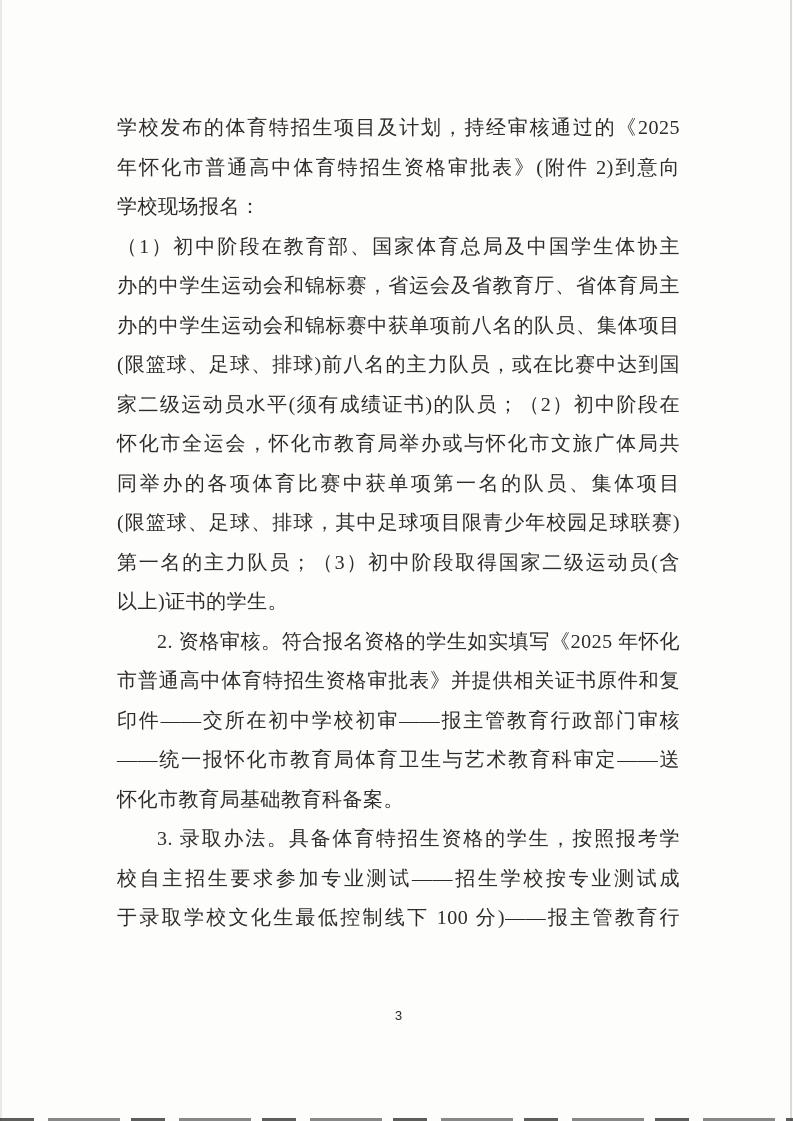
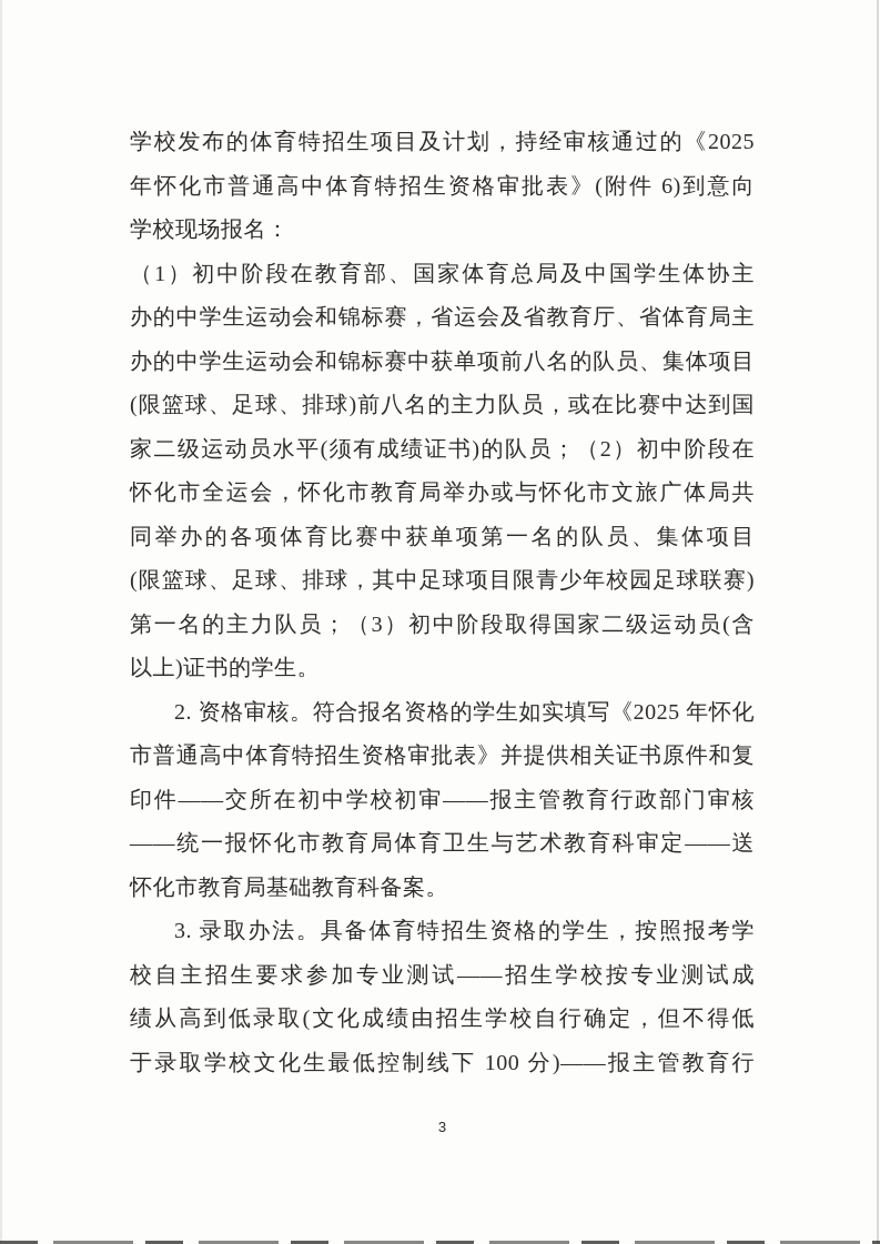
  学校发布的体育特招生项目及计划，持经审核通过的《2025
- 年怀化市普通高中体育特招生资格审批表》(附件 2)到意向
+ 年怀化市普通高中体育特招生资格审批表》(附件 6)到意向
  学校现场报名：
  （1）初中阶段在教育部、国家体育总局及中国学生体协主
  办的中学生运动会和锦标赛，省运会及省教育厅、省体育局主
  办的中学生运动会和锦标赛中获单项前八名的队员、集体项目
  (限篮球、足球、排球)前八名的主力队员，或在比赛中达到国
  家二级运动员水平(须有成绩证书)的队员；（2）初中阶段在
  怀化市全运会，怀化市教育局举办或与怀化市文旅广体局共
  同举办的各项体育比赛中获单项第一名的队员、集体项目
  (限篮球、足球、排球，其中足球项目限青少年校园足球联赛)
  第一名的主力队员；（3）初中阶段取得国家二级运动员(含
  以上)证书的学生。
  2. 资格审核。符合报名资格的学生如实填写《2025 年怀化
  市普通高中体育特招生资格审批表》并提供相关证书原件和复
  印件——交所在初中学校初审——报主管教育行政部门审核
  ——统一报怀化市教育局体育卫生与艺术教育科审定——送
  怀化市教育局基础教育科备案。
  3. 录取办法。具备体育特招生资格的学生，按照报考学
  校自主招生要求参加专业测试——招生学校按专业测试成
+ 绩从高到低录取(文化成绩由招生学校自行确定，但不得低
  于录取学校文化生最低控制线下 100 分)——报主管教育行
  3
